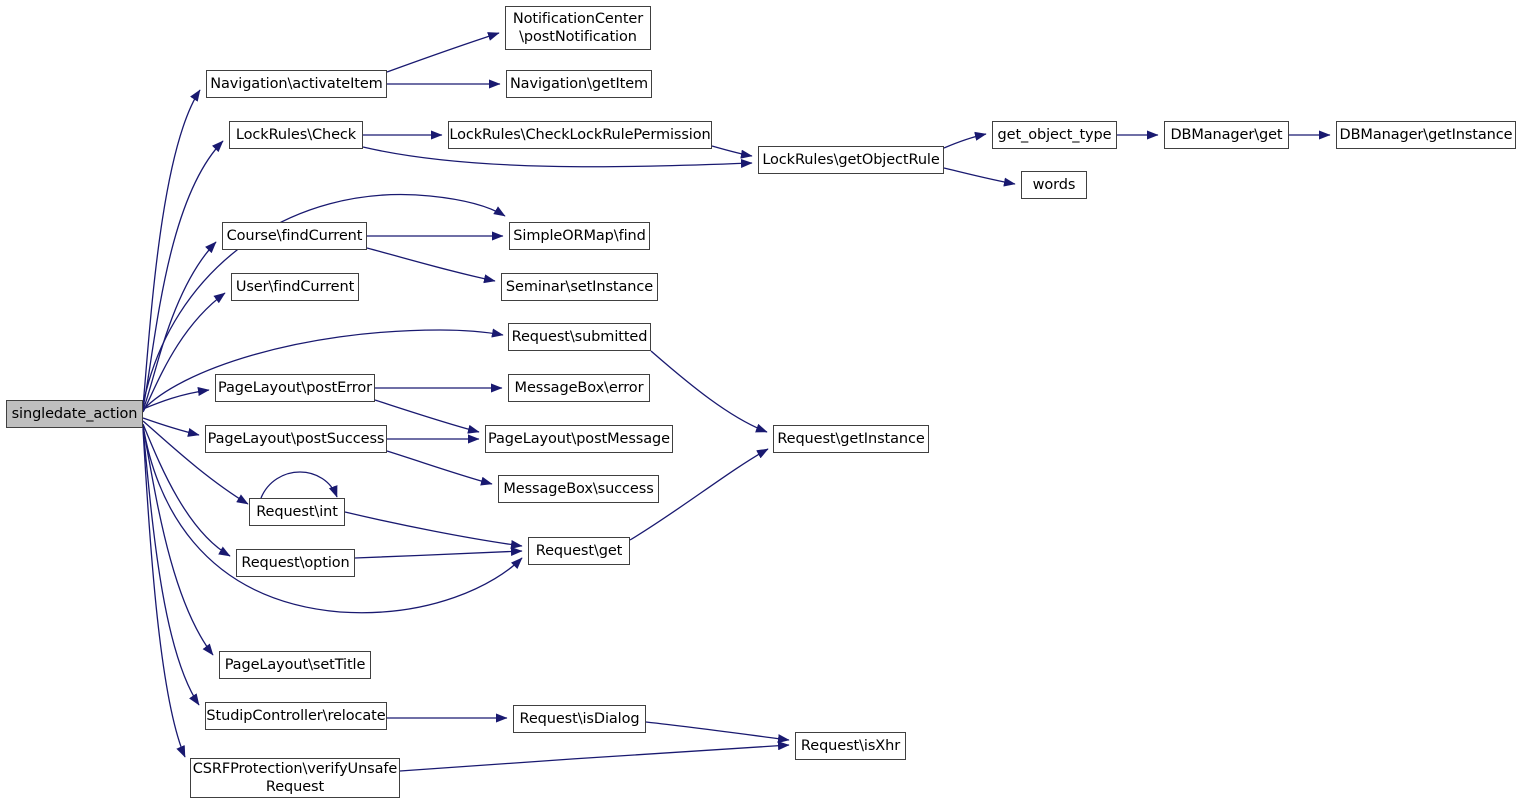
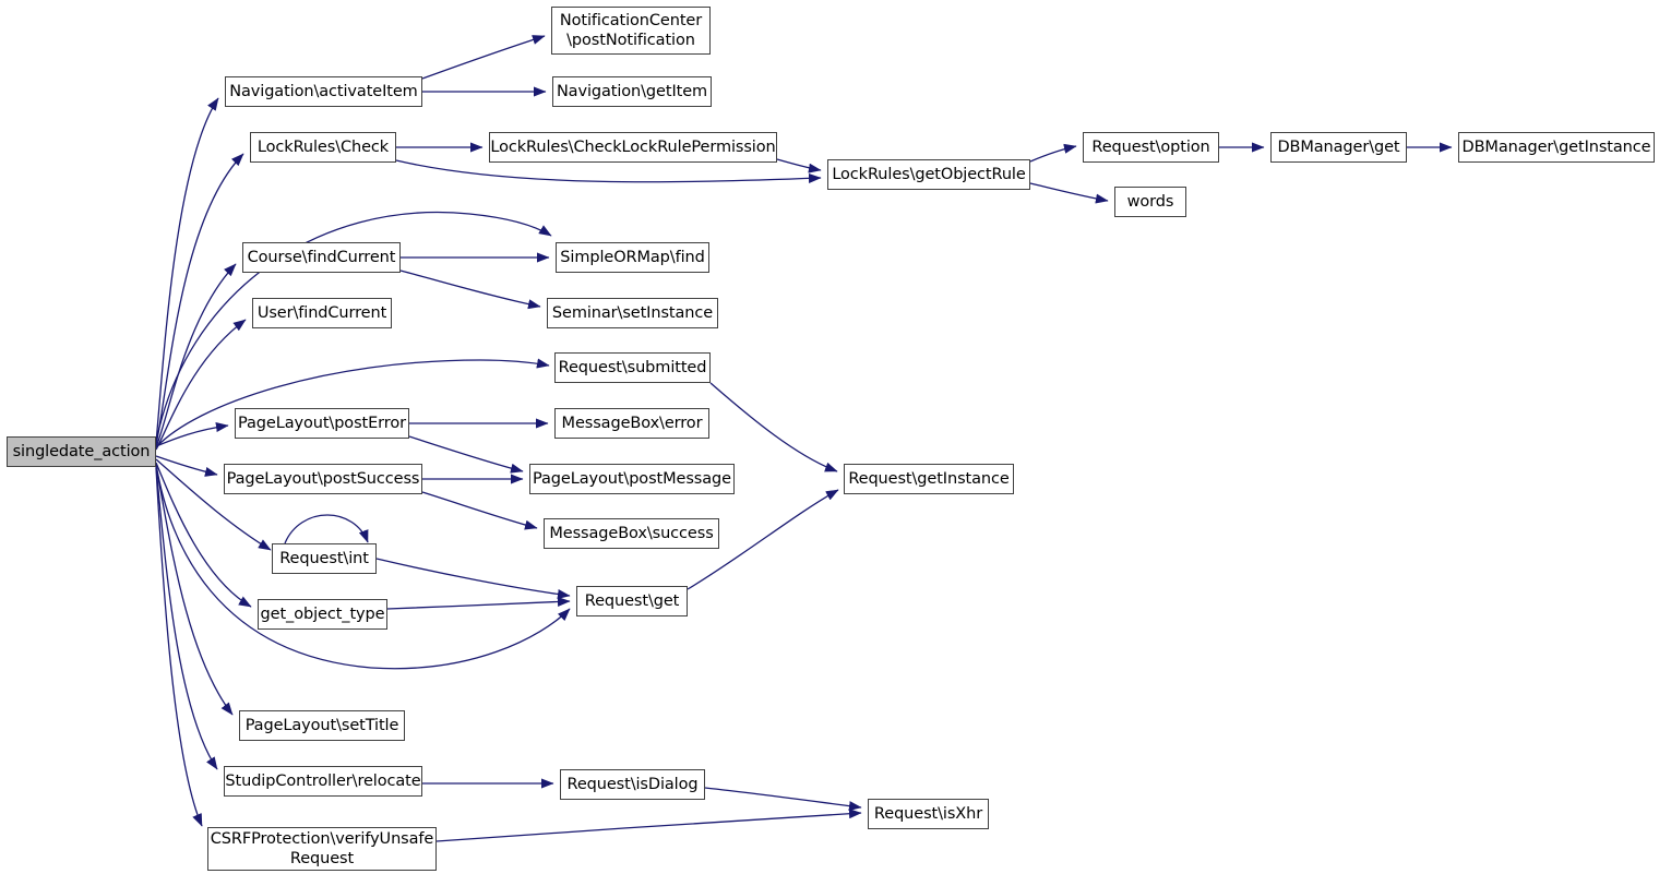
  singledate_action
  Navigation\activateItem
  NotificationCenter
  \postNotification
  Navigation\getItem
  LockRules\Check
  LockRules\CheckLockRulePermission
  LockRules\getObjectRule
- get_object_type
+ Request\option
  words
  DBManager\get
  DBManager\getInstance
  Course\findCurrent
  SimpleORMap\find
  User\findCurrent
  Seminar\setInstance
  Request\submitted
  PageLayout\postError
  MessageBox\error
  PageLayout\postSuccess
  PageLayout\postMessage
  Request\getInstance
  MessageBox\success
  Request\int
- Request\option
+ get_object_type
  Request\get
  PageLayout\setTitle
  StudipController\relocate
  Request\isDialog
  Request\isXhr
  CSRFProtection\verifyUnsafe
  Request
